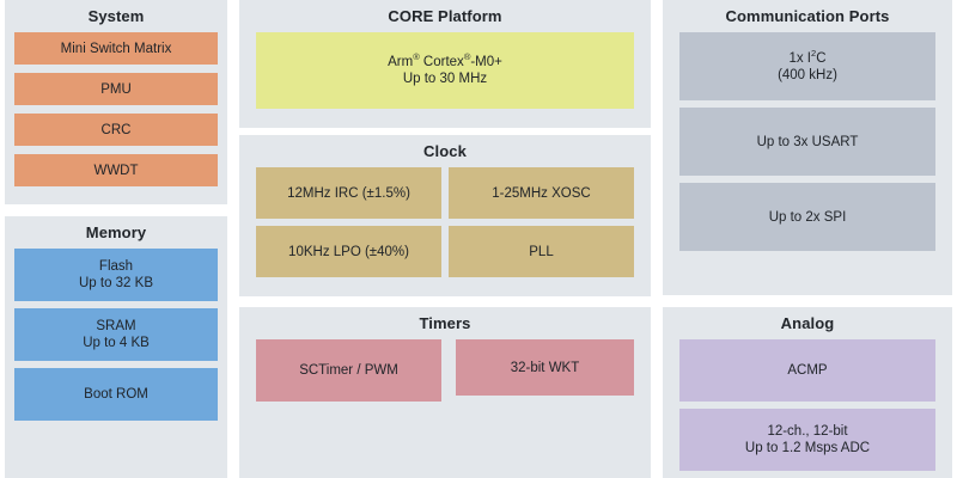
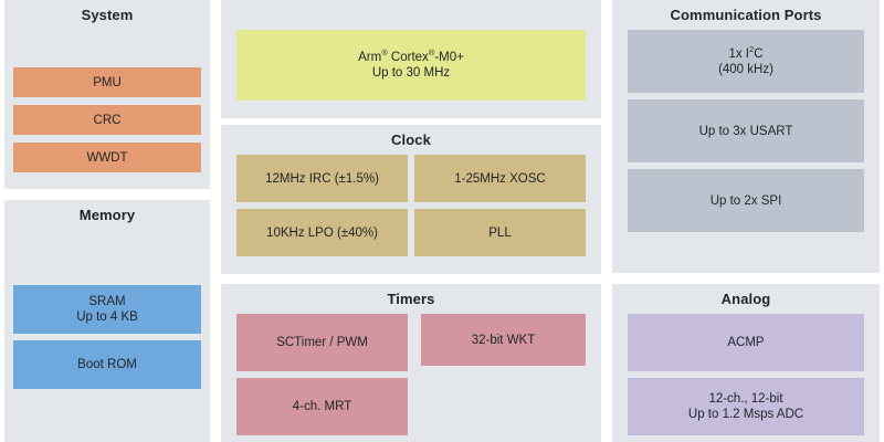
  System
- Mini Switch Matrix
  PMU
  CRC
  WWDT
  Memory
- Flash
- Up to 32 KB
  SRAM
  Up to 4 KB
  Boot ROM
- CORE Platform
  Arm® Cortex®-M0+
  Up to 30 MHz
  Clock
  12MHz IRC (±1.5%)
  1-25MHz XOSC
  10KHz LPO (±40%)
  PLL
  Timers
  SCTimer / PWM
  32-bit WKT
+ 4-ch. MRT
  Communication Ports
  1x I2C
  (400 kHz)
  Up to 3x USART
  Up to 2x SPI
  Analog
  ACMP
  12-ch., 12-bit
  Up to 1.2 Msps ADC
